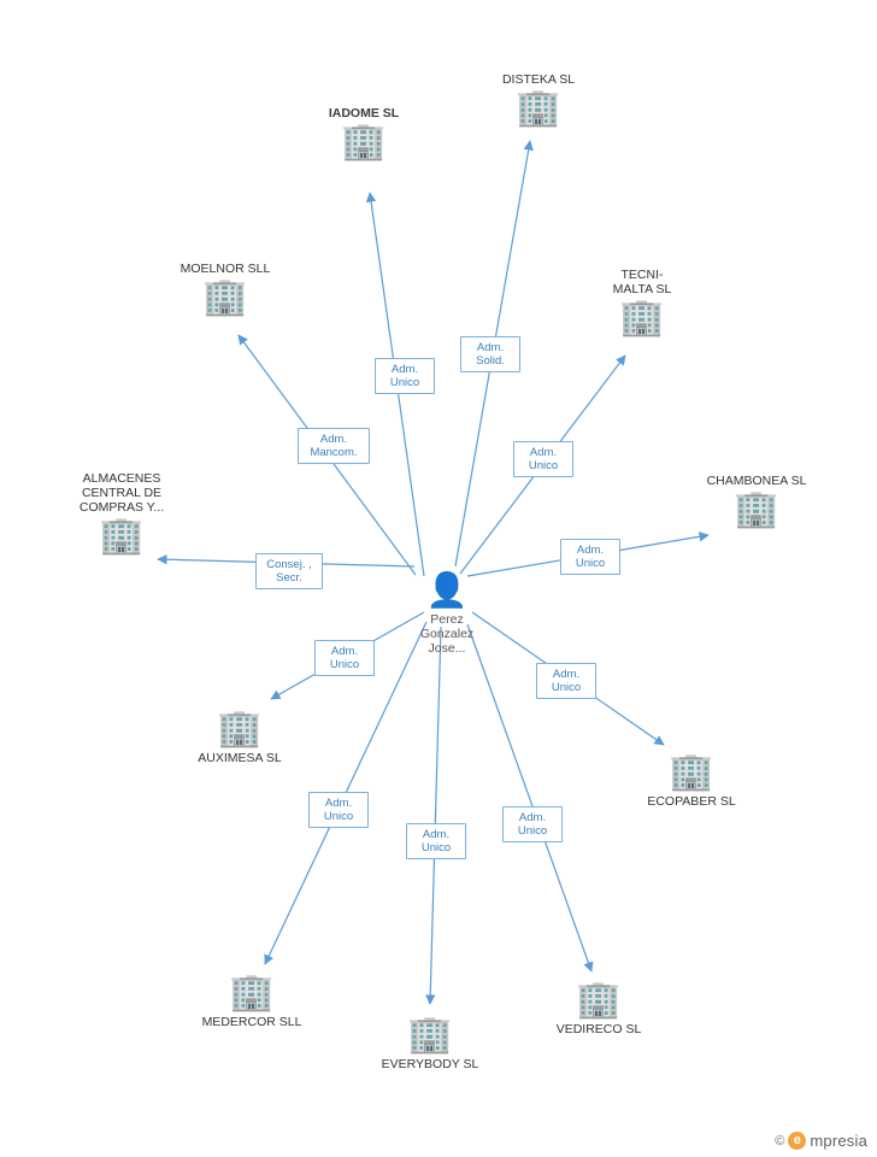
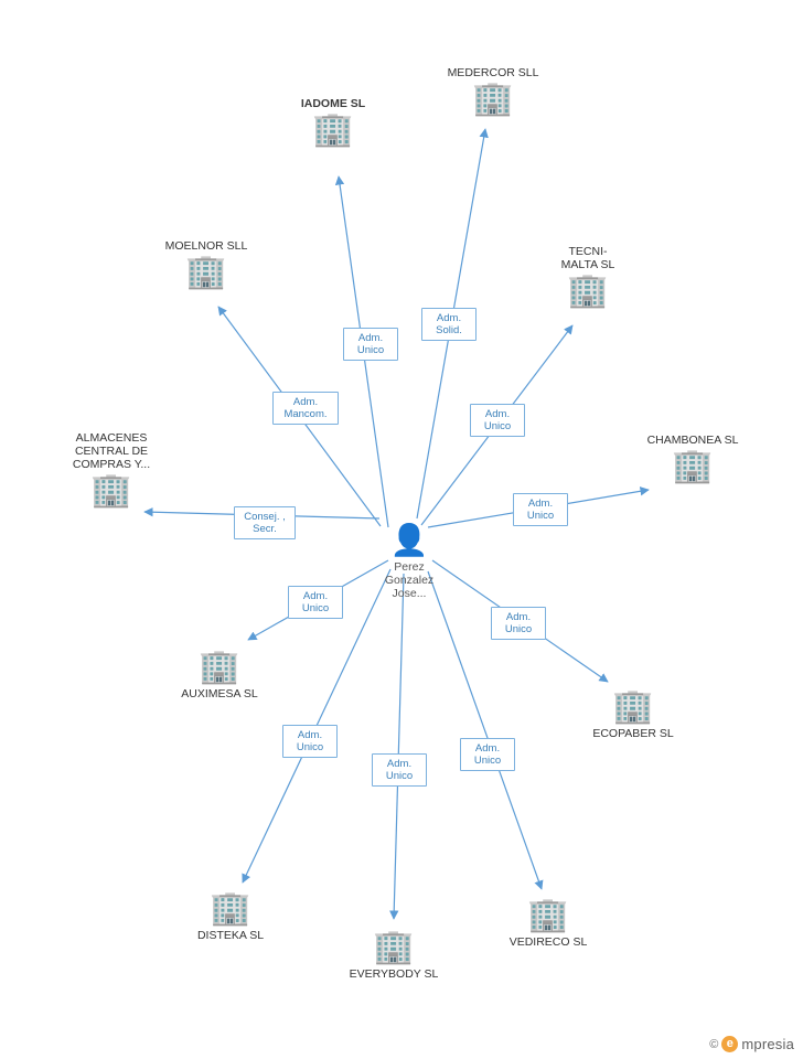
  IADOME SL
  🏢
- DISTEKA SL
+ MEDERCOR SLL
  🏢
  MOELNOR SLL
  🏢
  TECNI-
  MALTA SL
  🏢
  ALMACENES
  CENTRAL DE
  COMPRAS Y...
  🏢
  CHAMBONEA SL
  🏢
  🏢
  AUXIMESA SL
  🏢
  ECOPABER SL
  🏢
- MEDERCOR SLL
+ DISTEKA SL
  🏢
  EVERYBODY SL
  🏢
  VEDIRECO SL
  👤
  Perez
  Gonzalez
  Jose...
  Adm.
  Unico
  Adm.
  Solid.
  Adm.
  Mancom.
  Adm.
  Unico
  Consej. ,
  Secr.
  Adm.
  Unico
  Adm.
  Unico
  Adm.
  Unico
  Adm.
  Unico
  Adm.
  Unico
  Adm.
  Unico
  ©
  e
  mpresia
